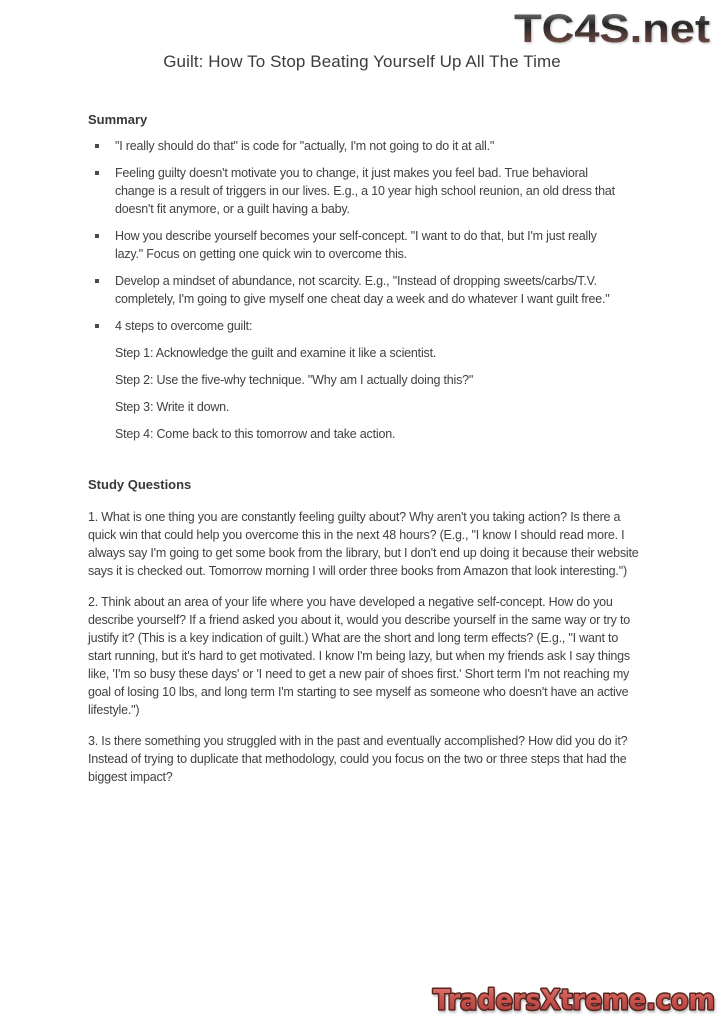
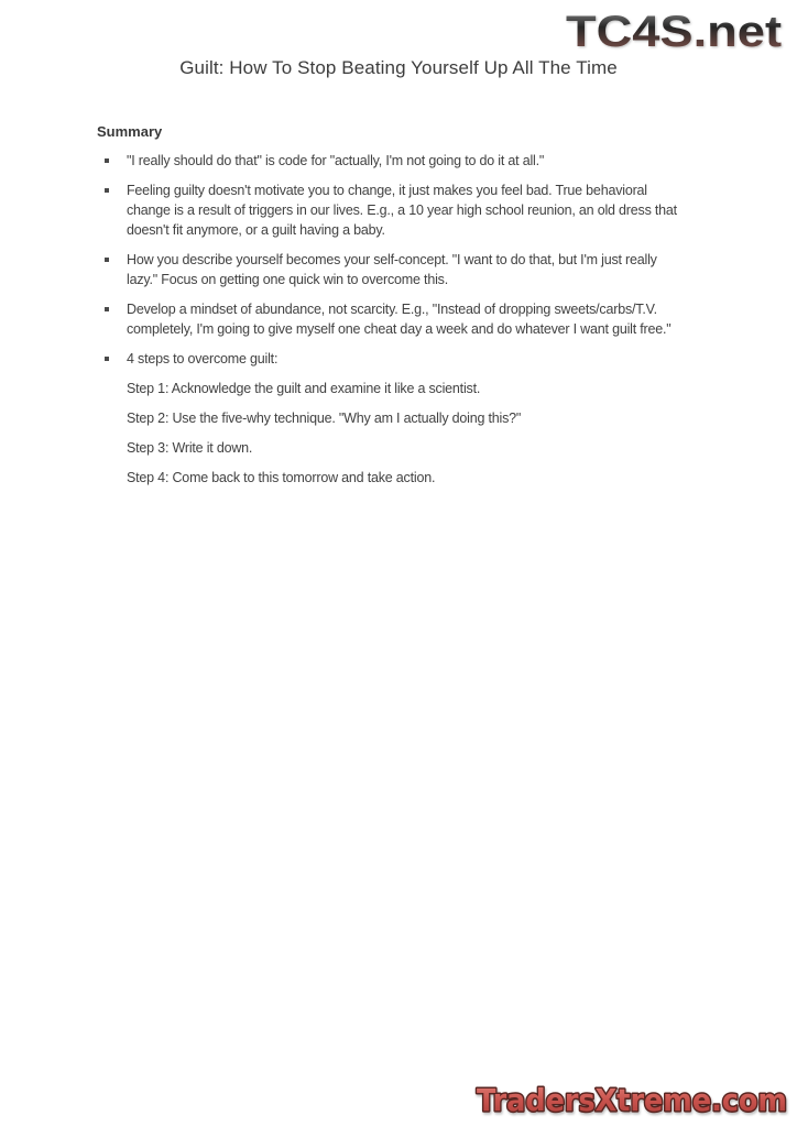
  TC4S.net
  Guilt: How To Stop Beating Yourself Up All The Time
  Summary
  "I really should do that" is code for "actually, I'm not going to do it at all."
  Feeling guilty doesn't motivate you to change, it just makes you feel bad. True behavioral change is a result of triggers in our lives. E.g., a 10 year high school reunion, an old dress that doesn't fit anymore, or a guilt having a baby.
  How you describe yourself becomes your self-concept. "I want to do that, but I'm just really lazy." Focus on getting one quick win to overcome this.
  Develop a mindset of abundance, not scarcity. E.g., "Instead of dropping sweets/carbs/T.V. completely, I'm going to give myself one cheat day a week and do whatever I want guilt free."
  4 steps to overcome guilt:
  Step 1: Acknowledge the guilt and examine it like a scientist.
  Step 2: Use the five-why technique. "Why am I actually doing this?"
  Step 3: Write it down.
  Step 4: Come back to this tomorrow and take action.
- Study Questions
- 1. What is one thing you are constantly feeling guilty about? Why aren't you taking action? Is there a quick win that could help you overcome this in the next 48 hours? (E.g., "I know I should read more. I always say I'm going to get some book from the library, but I don't end up doing it because their website says it is checked out. Tomorrow morning I will order three books from Amazon that look interesting.")
- 2. Think about an area of your life where you have developed a negative self-concept. How do you describe yourself? If a friend asked you about it, would you describe yourself in the same way or try to justify it? (This is a key indication of guilt.) What are the short and long term effects? (E.g., "I want to start running, but it's hard to get motivated. I know I'm being lazy, but when my friends ask I say things like, 'I'm so busy these days' or 'I need to get a new pair of shoes first.' Short term I'm not reaching my goal of losing 10 lbs, and long term I'm starting to see myself as someone who doesn't have an active lifestyle.")
- 3. Is there something you struggled with in the past and eventually accomplished? How did you do it? Instead of trying to duplicate that methodology, could you focus on the two or three steps that had the biggest impact?
  TradersXtreme.com
